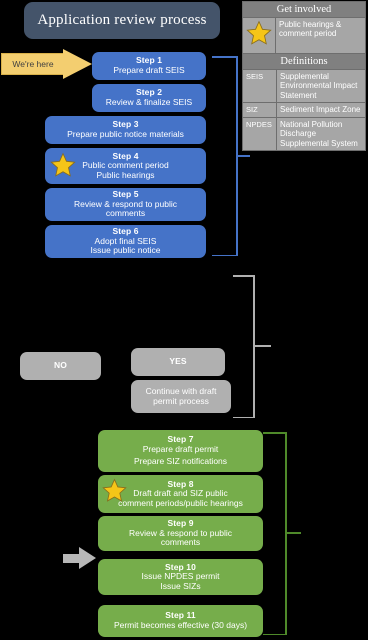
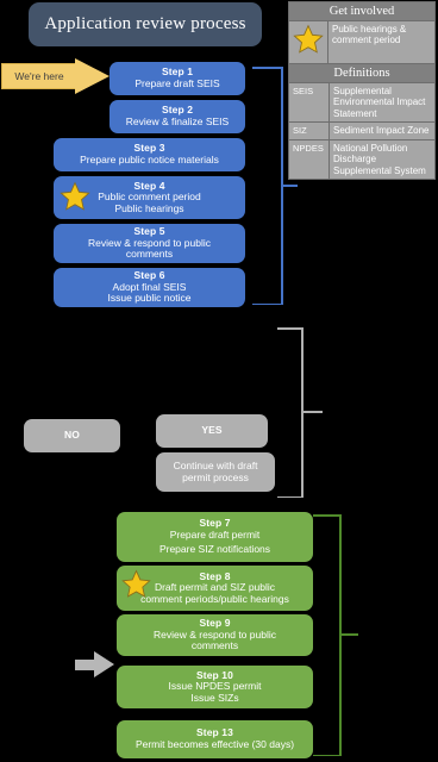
  Application review process
  We're here
  Step 1
  Prepare draft SEIS
  Step 2
  Review & finalize SEIS
  Step 3
  Prepare public notice materials
  Step 4
  Public comment period
  Public hearings
  Step 5
  Review & respond to public
  comments
  Step 6
  Adopt final SEIS
  Issue public notice
  NO
  YES
  Continue with draft
  permit process
  Step 7
  Prepare draft permit
  Prepare SIZ notifications
  Step 8
- Draft draft and SIZ public
+ Draft permit and SIZ public
  comment periods/public hearings
  Step 9
  Review & respond to public
  comments
  Step 10
  Issue NPDES permit
  Issue SIZs
- Step 11
+ Step 13
  Permit becomes effective (30 days)
  Get involved
  	Public hearings & comment period
  Definitions
  SEIS	Supplemental Environmental Impact Statement
  SIZ	Sediment Impact Zone
  NPDES	National Pollution Discharge Supplemental System
